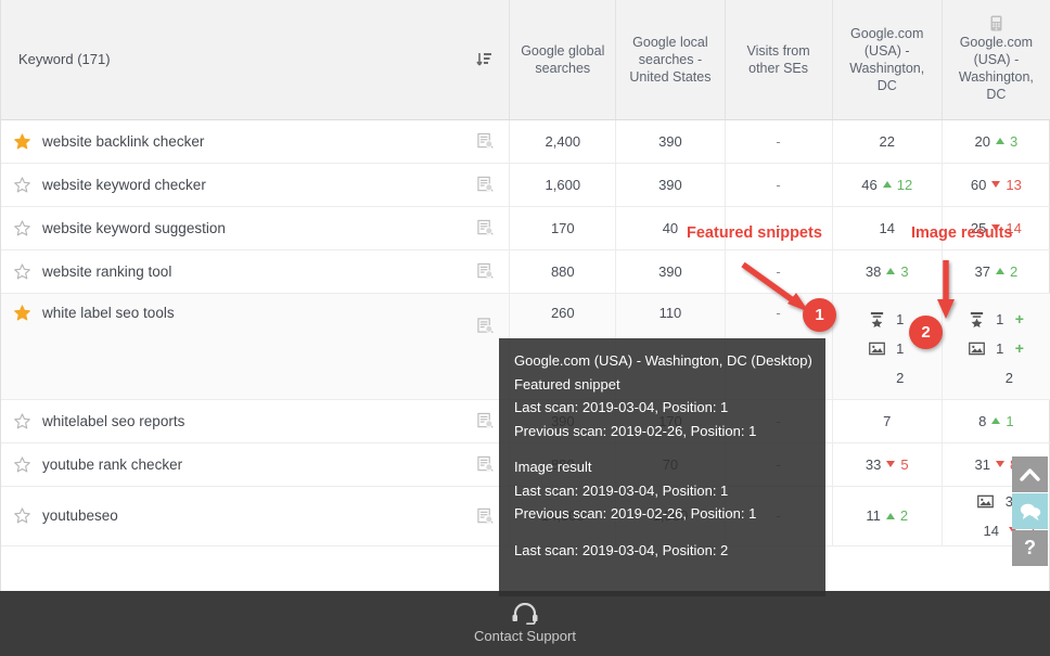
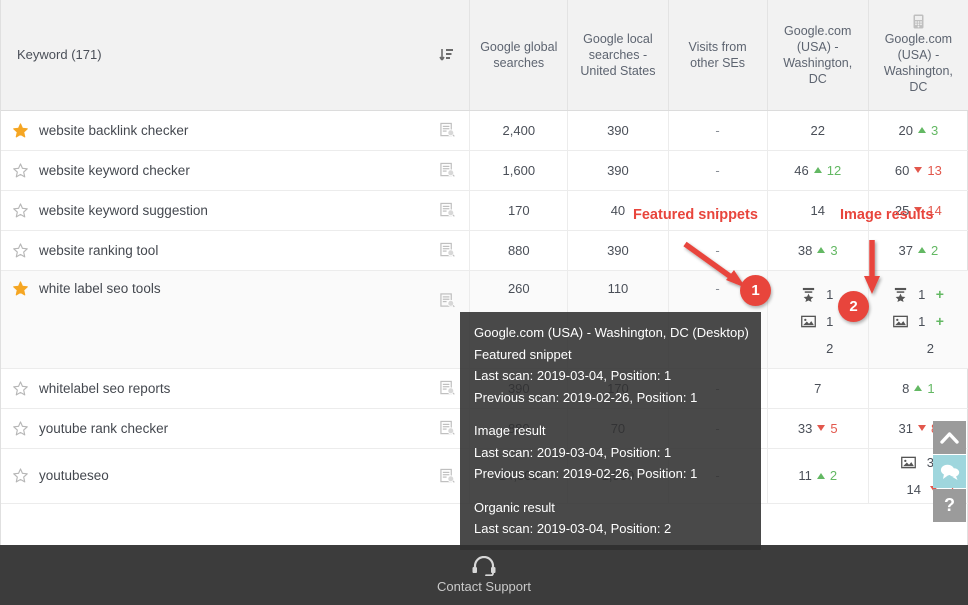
  Keyword (171)	Google global searches	Google local searches - United States	Visits from other SEs	Google.com (USA) - Washington, DC	Google.com (USA) - Washington, DC
  website backlink checker	2,400	390	-	22	20 3
  website keyword checker	1,600	390	-	46 12	60 13
  website keyword suggestion	170	40	-	14	25 14
  website ranking tool	880	390	-	38 3	37 2
  white label seo tools	260	110	-	112	1 +1 +2
  whitelabel seo reports	390	170		7	8 1
  youtube rank checker	880			33 5	31
  youtubeseo	14,800	1,900		11 2	314
  Google.com (USA) - Washington, DC (Desktop)
  Featured snippet
  Last scan: 2019-03-04, Position: 1
  Previous scan: 2019-02-26, Position: 1
  Image result
  Last scan: 2019-03-04, Position: 1
  Previous scan: 2019-02-26, Position: 1
+ Organic result
  Last scan: 2019-03-04, Position: 2
  Featured snippets
  Image results
  1
  2
  ?
  Contact Support
